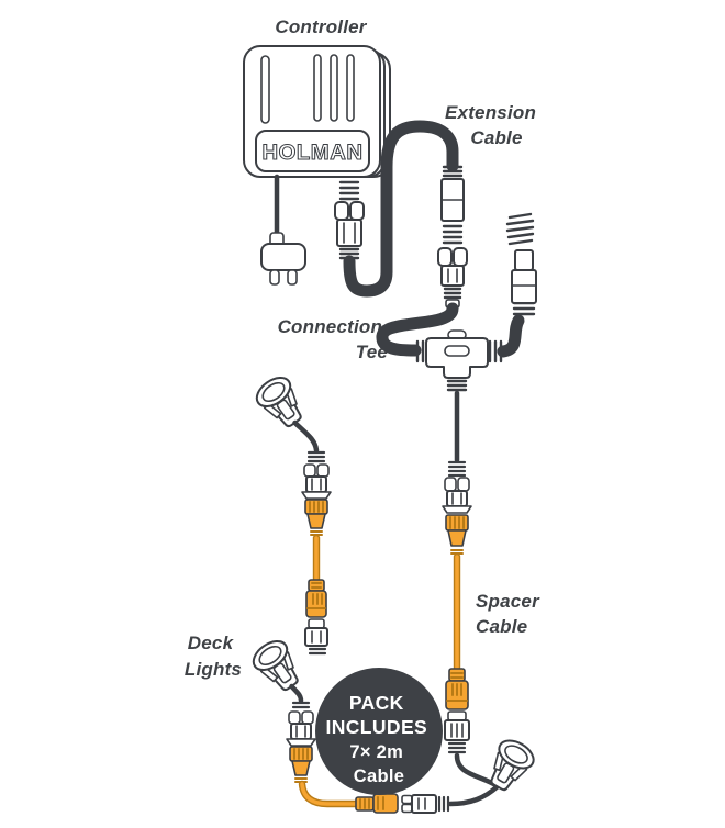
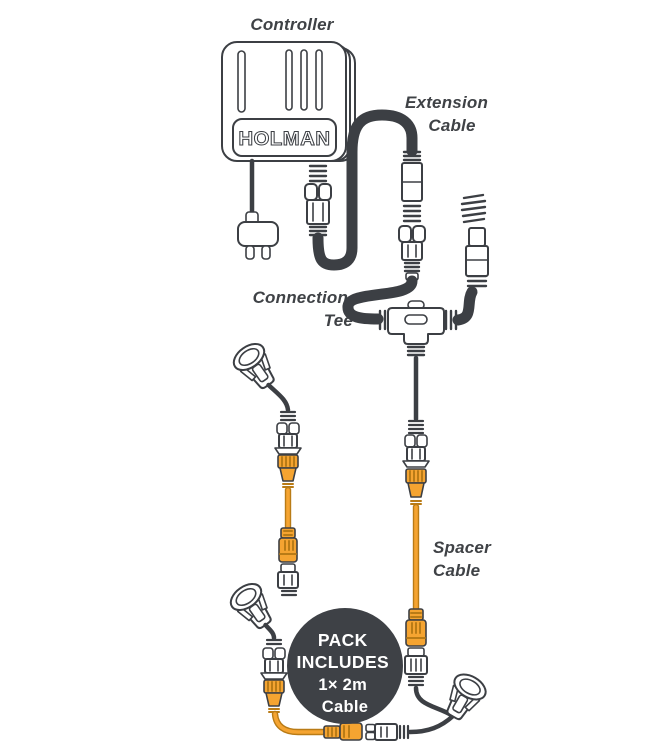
  Controller
  Extension Cable
  Connection Tee
- Deck Lights
  Spacer Cable
  HOLMAN
- PACK INCLUDES 7× 2m Cable
+ PACK INCLUDES 1× 2m Cable
